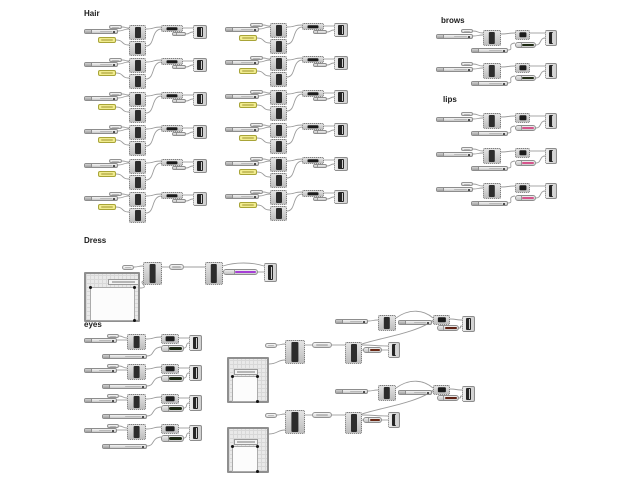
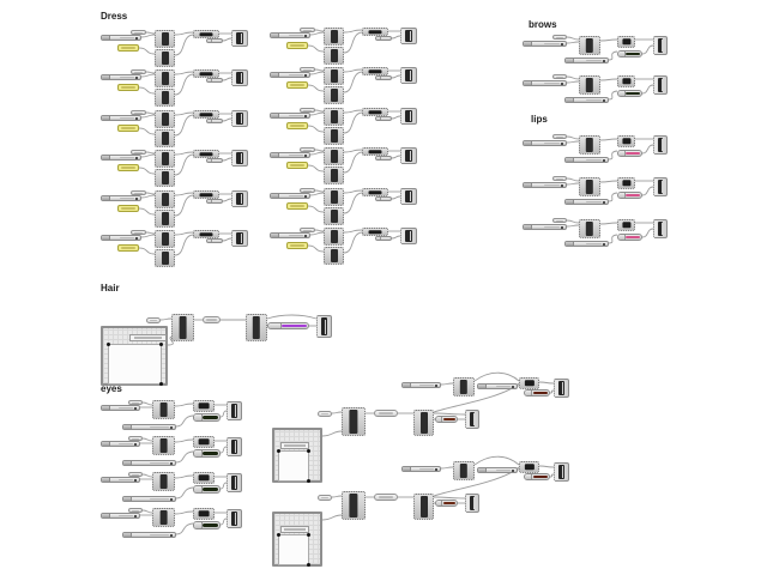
- Hair
+ Dress
  brows
  lips
- Dress
+ Hair
  eyes
